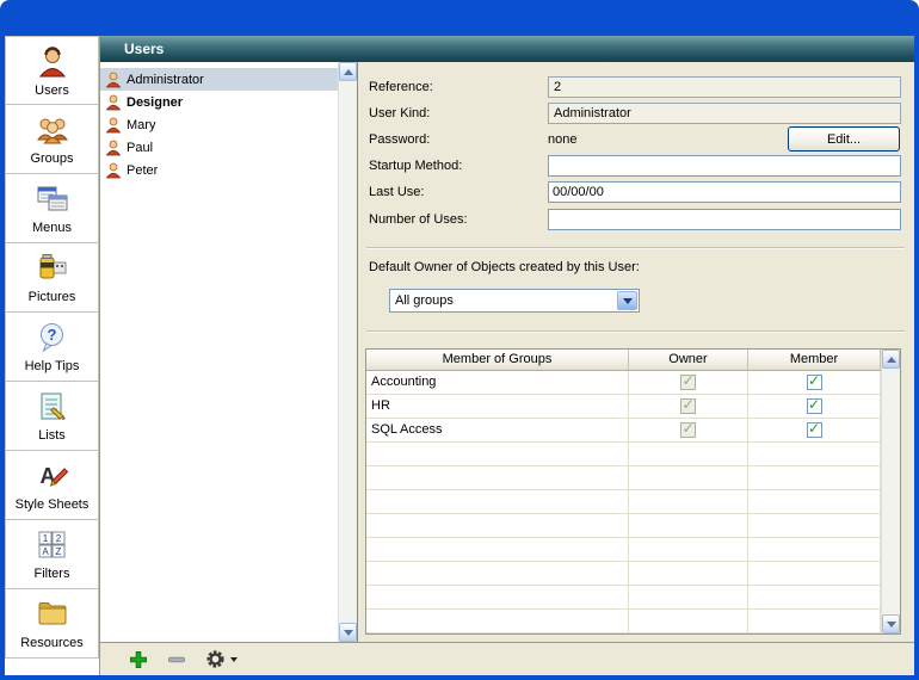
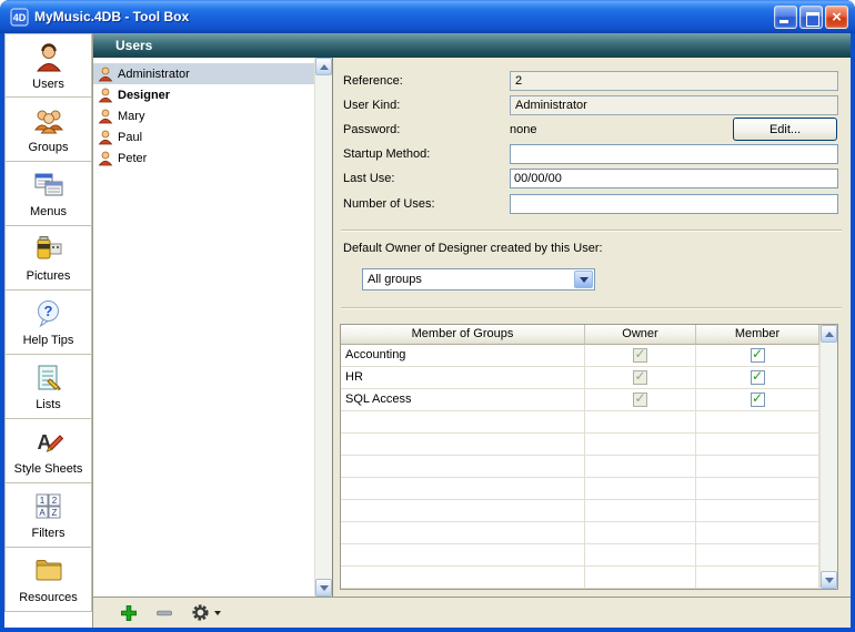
+ 4D
+ MyMusic.4DB - Tool Box
  Users
  Groups
  Menus
  Pictures
  ?
  Help Tips
  Lists
  A
  Style Sheets
  1
  2
  A
  Z
  Filters
  Resources
  Users
  Administrator
  Designer
  Mary
  Paul
  Peter
  Reference:
  2
  User Kind:
  Administrator
  Password:
  none
  Edit...
  Startup Method:
  Last Use:
  00/00/00
  Number of Uses:
- Default Owner of Objects created by this User:
+ Default Owner of Designer created by this User:
  All groups
  Member of Groups
  Owner
  Member
  Accounting
  HR
  SQL Access
